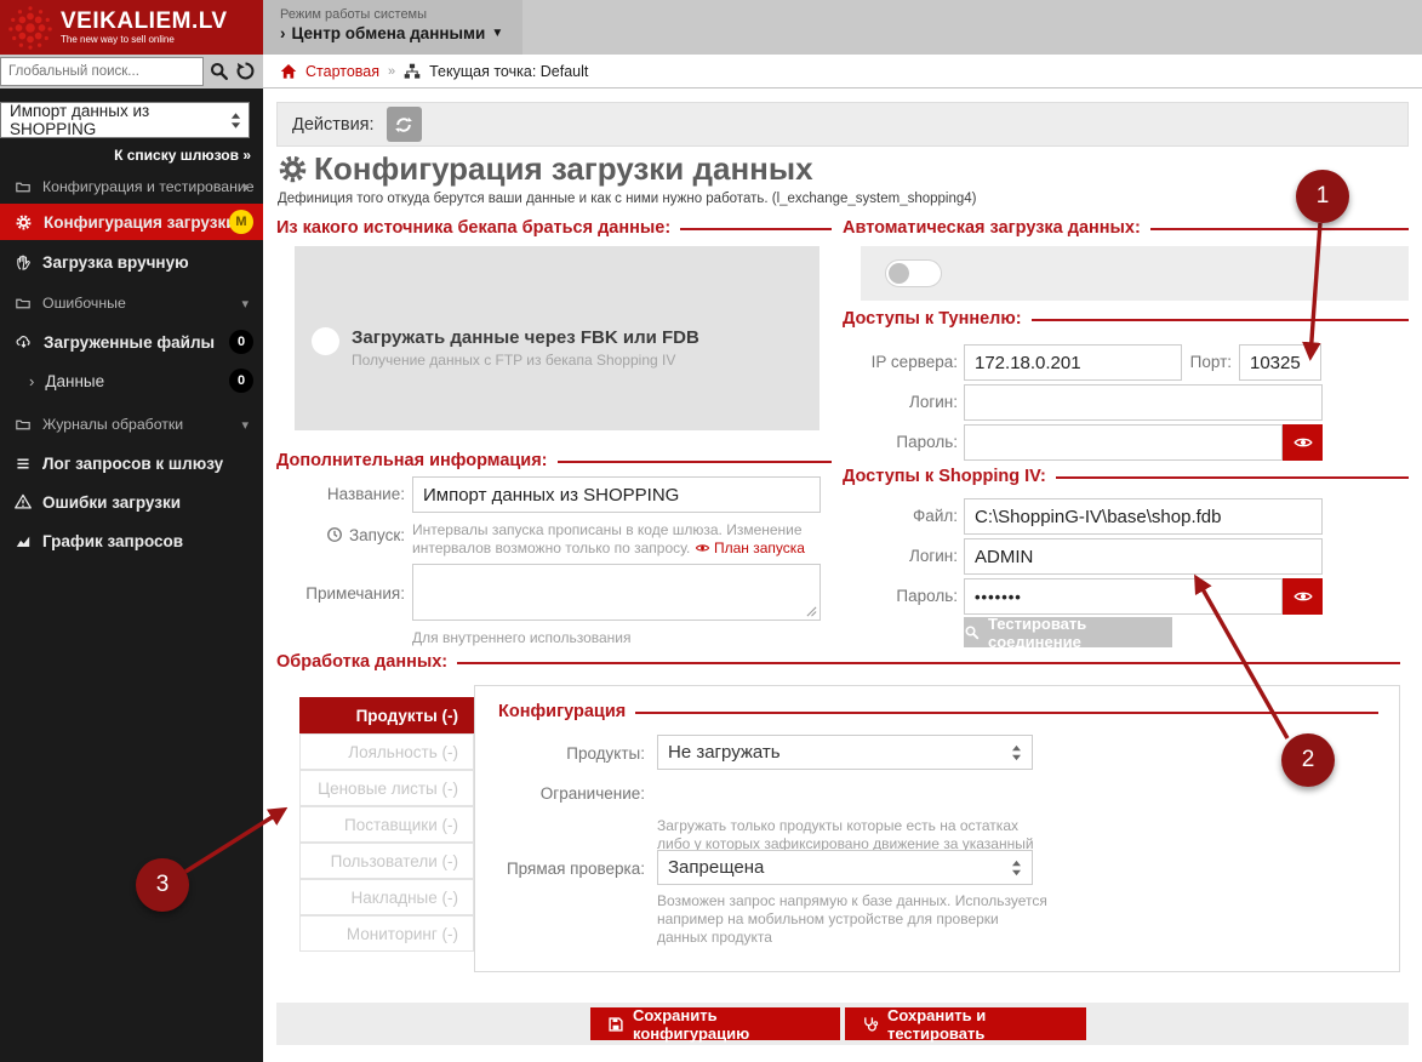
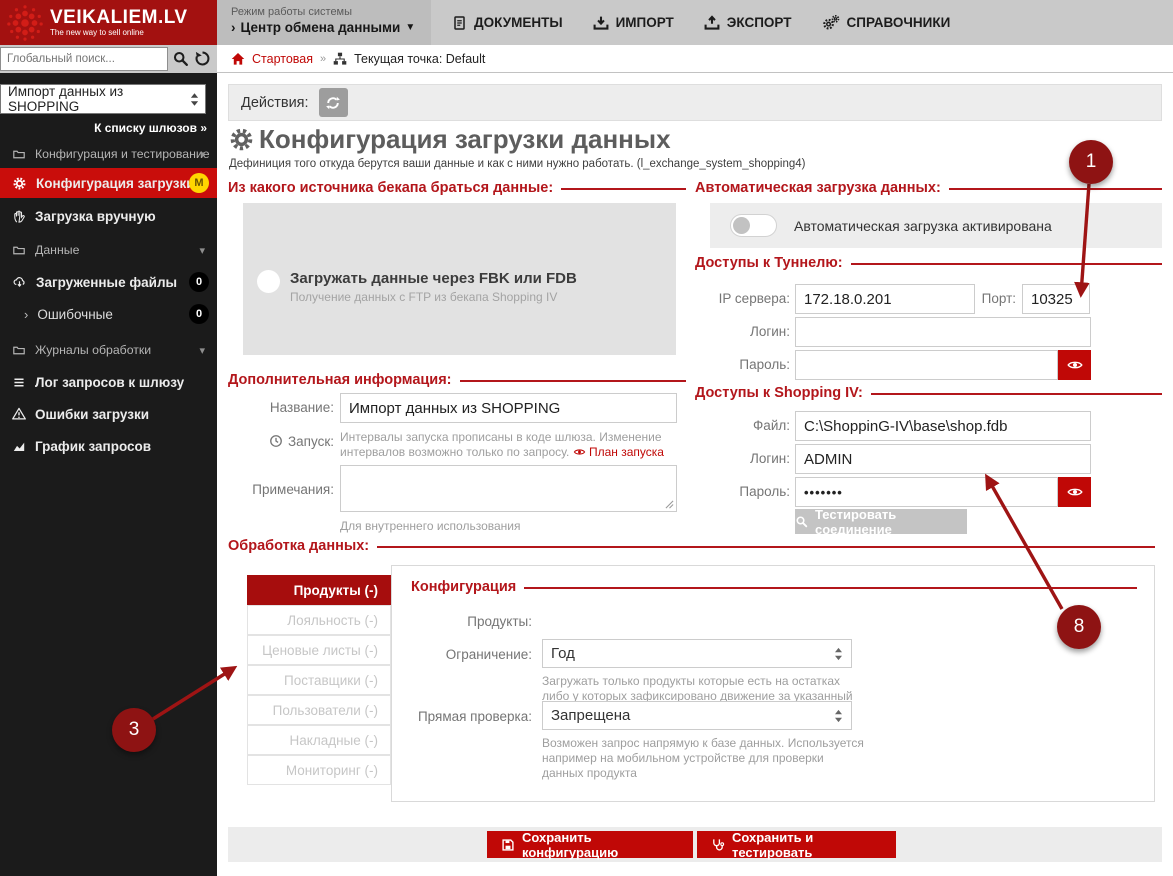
  VEIKALIEM.LV
  The new way to sell online
  Режим работы системы
  ›
  Центр обмена данными
  ▼
+ ДОКУМЕНТЫ
+ ИМПОРТ
+ ЭКСПОРТ
+ СПРАВОЧНИКИ
  Глобальный поиск...
  Стартовая
  »
  Текущая точка: Default
  Импорт данных из SHOPPING
  К списку шлюзов »
  Конфигурация и тестирование
  ▾
  Конфигурация загрузк
  M
  Загрузка вручную
- Ошибочные
+ Данные
  ▾
  Загруженные файлы
  0
  ›
- Данные
+ Ошибочные
  0
  Журналы обработки
  ▾
  Лог запросов к шлюзу
  Ошибки загрузки
  График запросов
  Действия:
  Конфигурация загрузки данных
  Дефиниция того откуда берутся ваши данные и как с ними нужно работать. (l_exchange_system_shopping4)
  Из какого источника бекапа браться данные:
  Загружать данные через FBK или FDB
  Получение данных с FTP из бекапа Shopping IV
  Дополнительная информация:
  Название:
  Импорт данных из SHOPPING
  Запуск:
  Интервалы запуска прописаны в коде шлюза. Изменение интервалов возможно только по запросу. План запуска
  Примечания:
  Для внутреннего использования
  Автоматическая загрузка данных:
+ Автоматическая загрузка активирована
  Доступы к Туннелю:
  IP сервера:
  172.18.0.201
  Порт:
  10325
  Логин:
  Пароль:
  Доступы к Shopping IV:
  Файл:
  C:\ShoppinG-IV\base\shop.fdb
  Логин:
  ADMIN
  Пароль:
  •••••••
  Тестировать соединение
  Обработка данных:
  Продукты (-)
  Лояльность (-)
  Ценовые листы (-)
  Поставщики (-)
  Пользователи (-)
  Накладные (-)
  Мониторинг (-)
  Конфигурация
  Продукты:
- Не загружать
  Ограничение:
+ Год
  Загружать только продукты которые есть на остатках либо у которых зафиксировано движение за указанный
  Прямая проверка:
  Запрещена
  Возможен запрос напрямую к базе данных. Используется например на мобильном устройстве для проверки данных продукта
  Сохранить конфигурацию
  Сохранить и тестировать
  1
- 2
+ 8
  3
